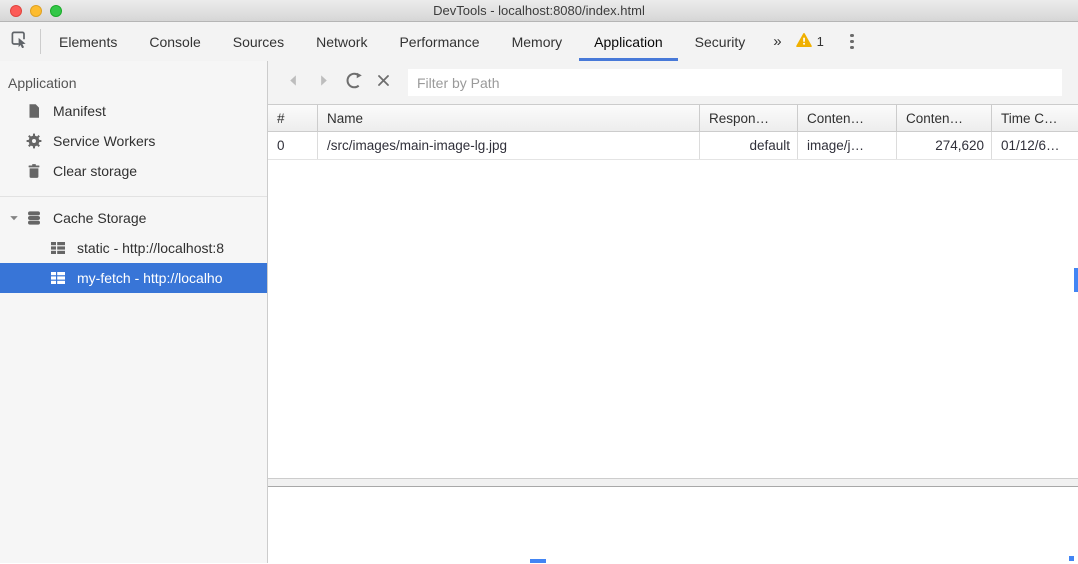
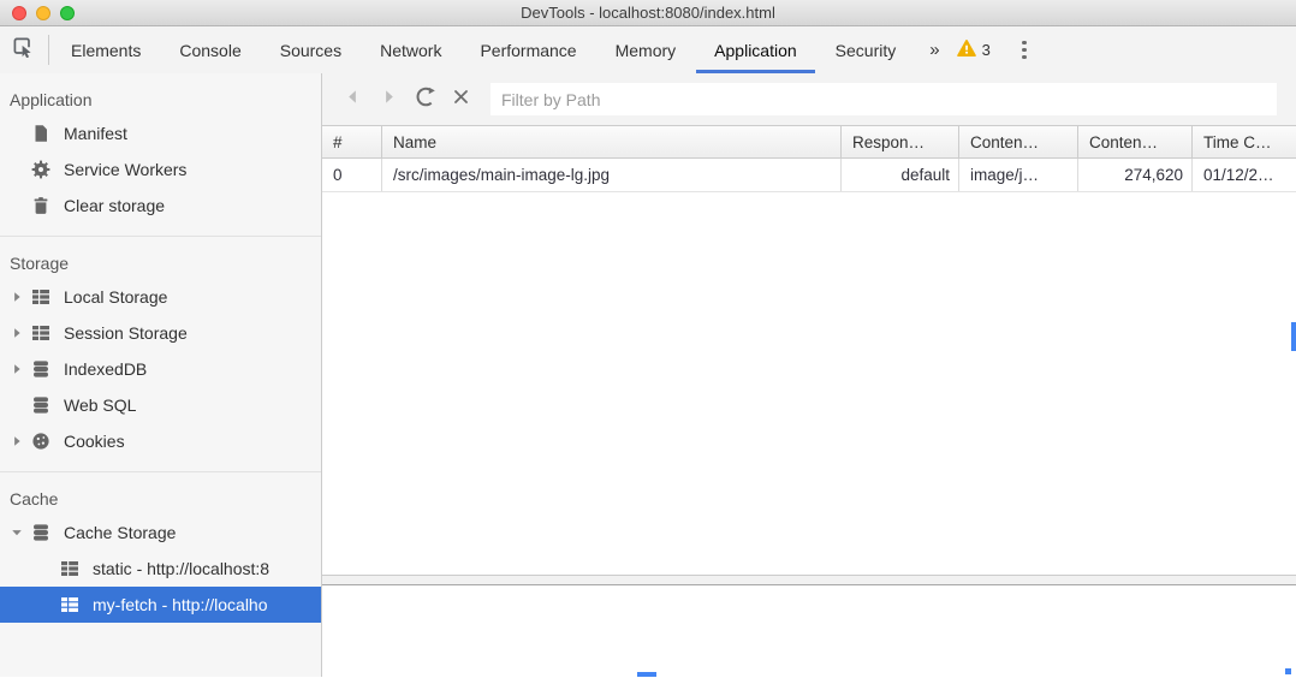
  DevTools - localhost:8080/index.html
  Elements
  Console
  Sources
  Network
  Performance
  Memory
  Application
  Security
  »
- 1
+ 3
  Application
  Manifest
  Service Workers
  Clear storage
+ Storage
+ Local Storage
+ Session Storage
+ IndexedDB
+ Web SQL
+ Cookies
+ Cache
  Cache Storage
  static - http://localhost:8
  my-fetch - http://localho
  Filter by Path
  #
  Name
  Respon…
  Conten…
  Conten…
  Time C…
  0
  /src/images/main-image-lg.jpg
  default
  image/j…
  274,620
- 01/12/6…
+ 01/12/2…
